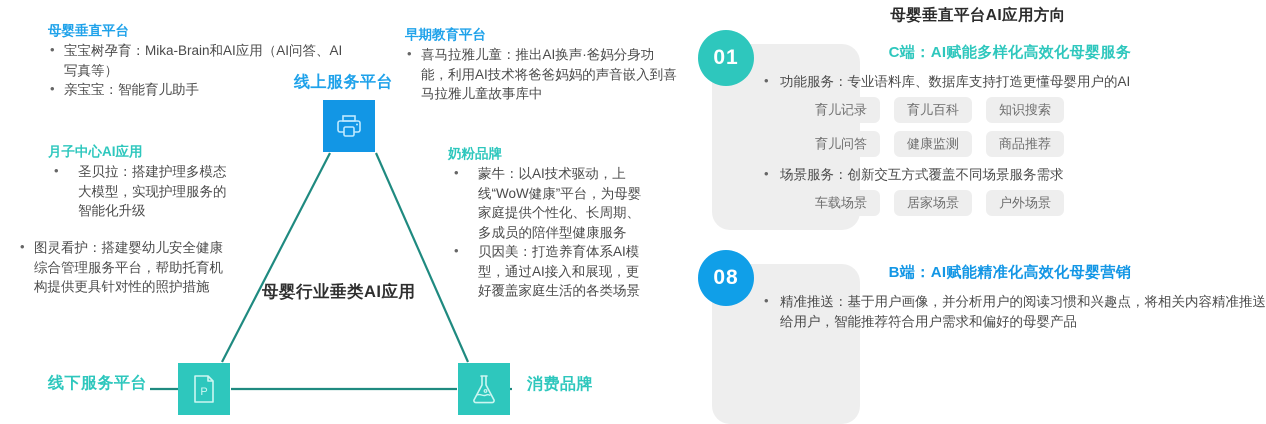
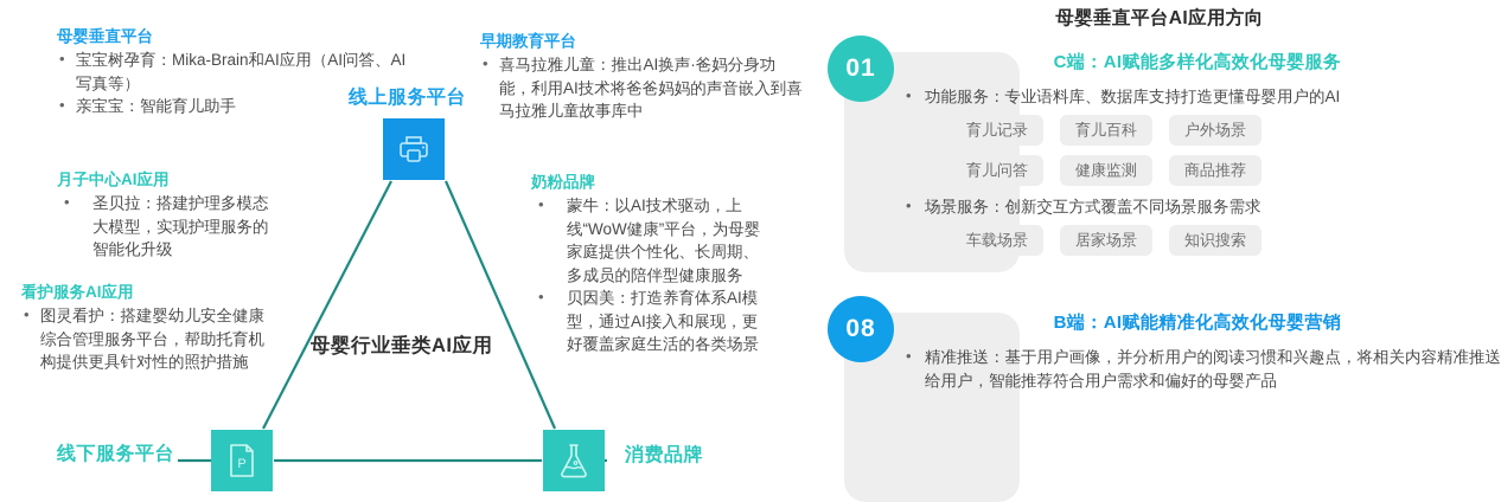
  母婴垂直平台
  宝宝树孕育：Mika-Brain和AI应用（AI问答、AI写真等）
  亲宝宝：智能育儿助手
  早期教育平台
  喜马拉雅儿童：推出AI换声·爸妈分身功能，利用AI技术将爸爸妈妈的声音嵌入到喜马拉雅儿童故事库中
  月子中心AI应用
  圣贝拉：搭建护理多模态大模型，实现护理服务的智能化升级
+ 看护服务AI应用
  图灵看护：搭建婴幼儿安全健康综合管理服务平台，帮助托育机构提供更具针对性的照护措施
  奶粉品牌
  蒙牛：以AI技术驱动，上线“WoW健康”平台，为母婴家庭提供个性化、长周期、多成员的陪伴型健康服务
  贝因美：打造养育体系AI模型，通过AI接入和展现，更好覆盖家庭生活的各类场景
  线上服务平台
  线下服务平台
  消费品牌
  P
  母婴行业垂类AI应用
  母婴垂直平台AI应用方向
  01
  C端：AI赋能多样化高效化母婴服务
  功能服务：专业语料库、数据库支持打造更懂母婴用户的AI
  育儿记录
  育儿百科
- 知识搜索
+ 户外场景
  育儿问答
  健康监测
  商品推荐
  场景服务：创新交互方式覆盖不同场景服务需求
  车载场景
  居家场景
- 户外场景
+ 知识搜索
  08
  B端：AI赋能精准化高效化母婴营销
  精准推送：基于用户画像，并分析用户的阅读习惯和兴趣点，将相关内容精准推送给用户，智能推荐符合用户需求和偏好的母婴产品
